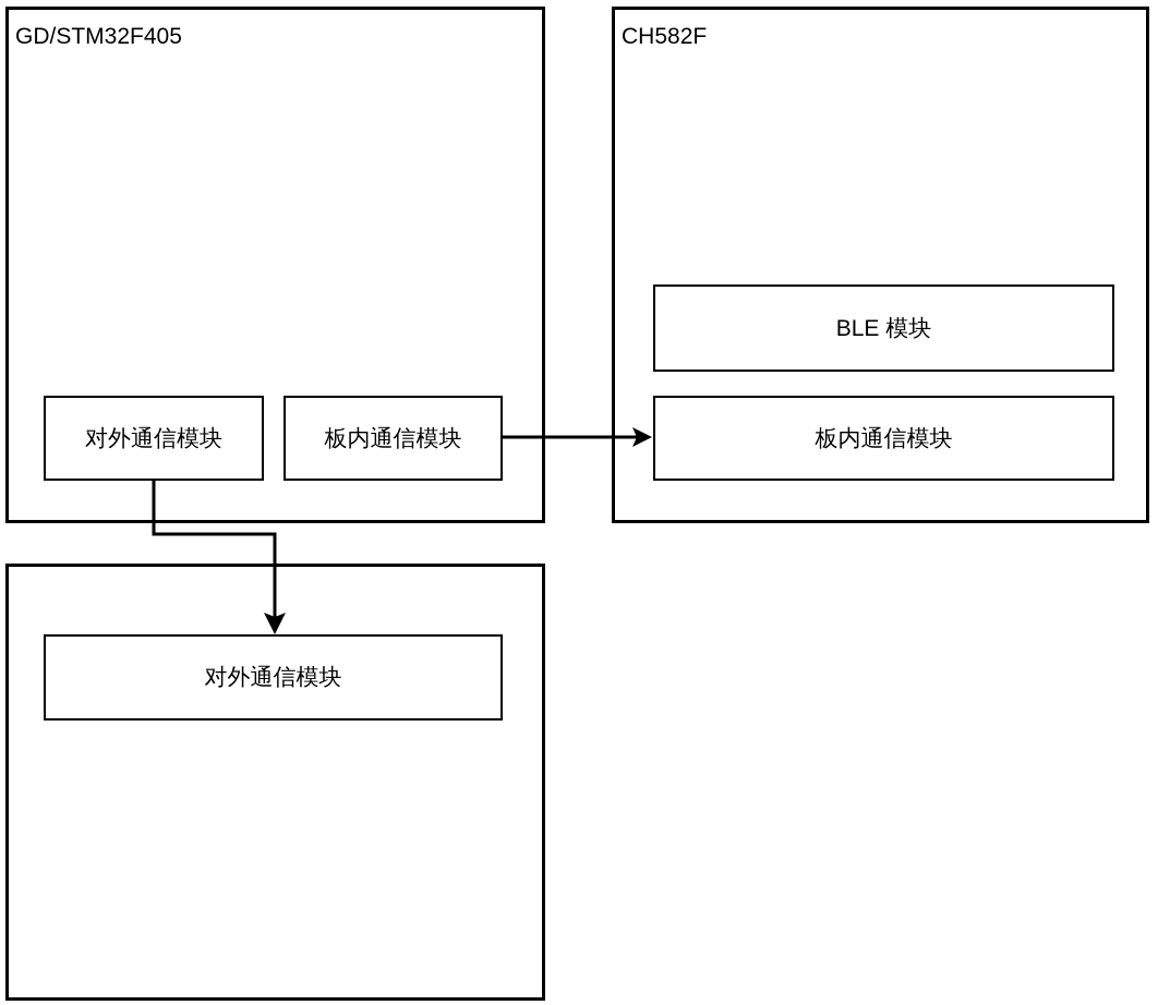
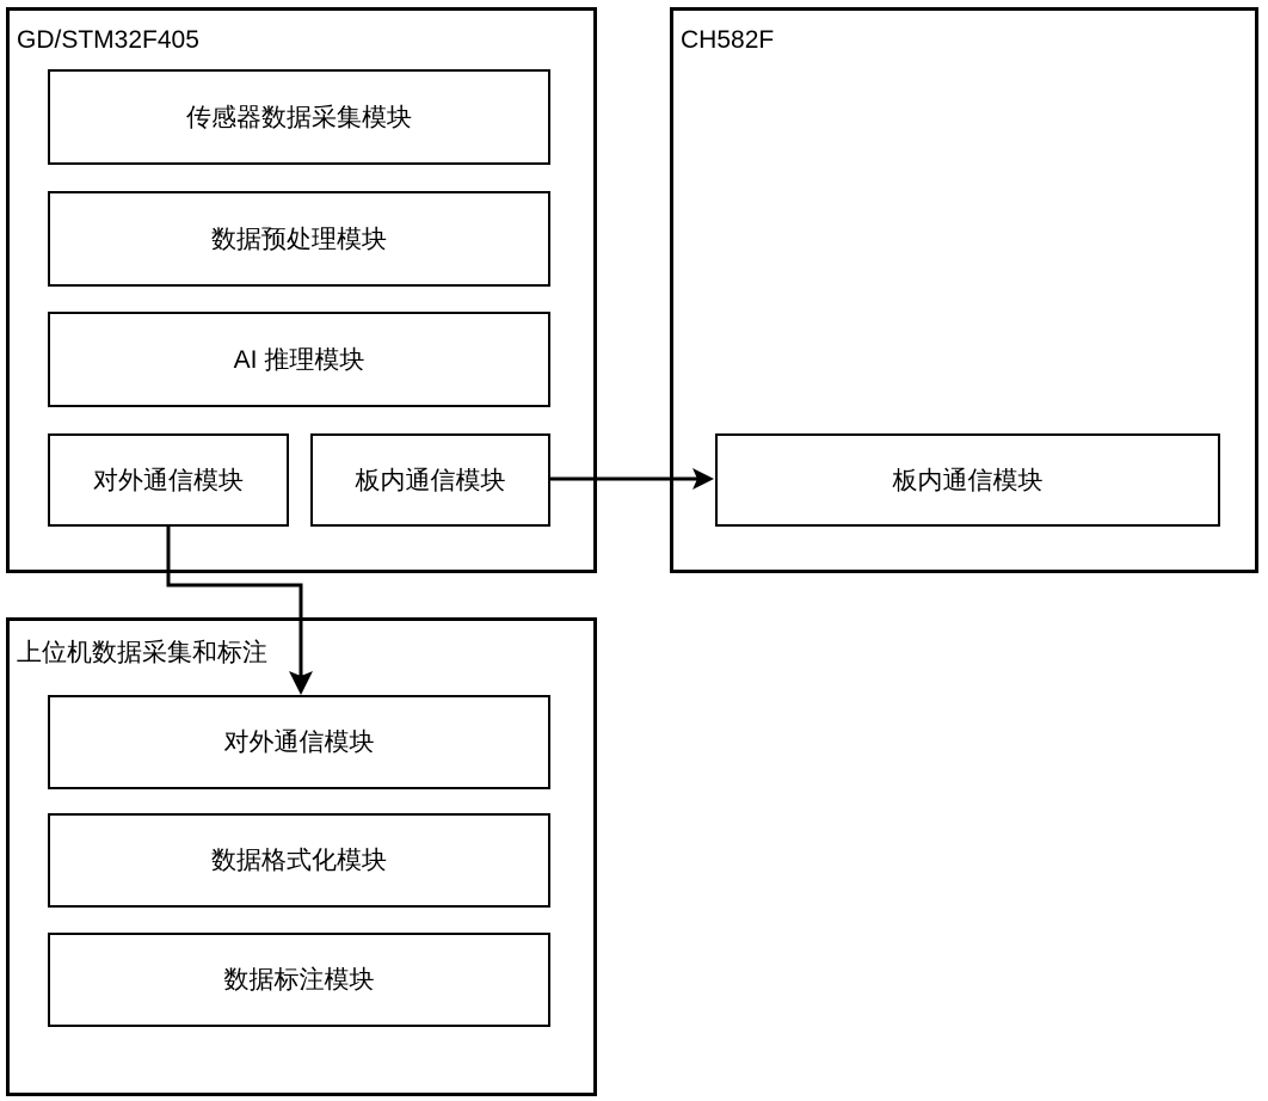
  GD/STM32F405
+ 传感器数据采集模块
+ 数据预处理模块
+ AI 推理模块
  对外通信模块
  板内通信模块
  CH582F
- BLE 模块
  板内通信模块
+ 上位机数据采集和标注
  对外通信模块
+ 数据格式化模块
+ 数据标注模块
